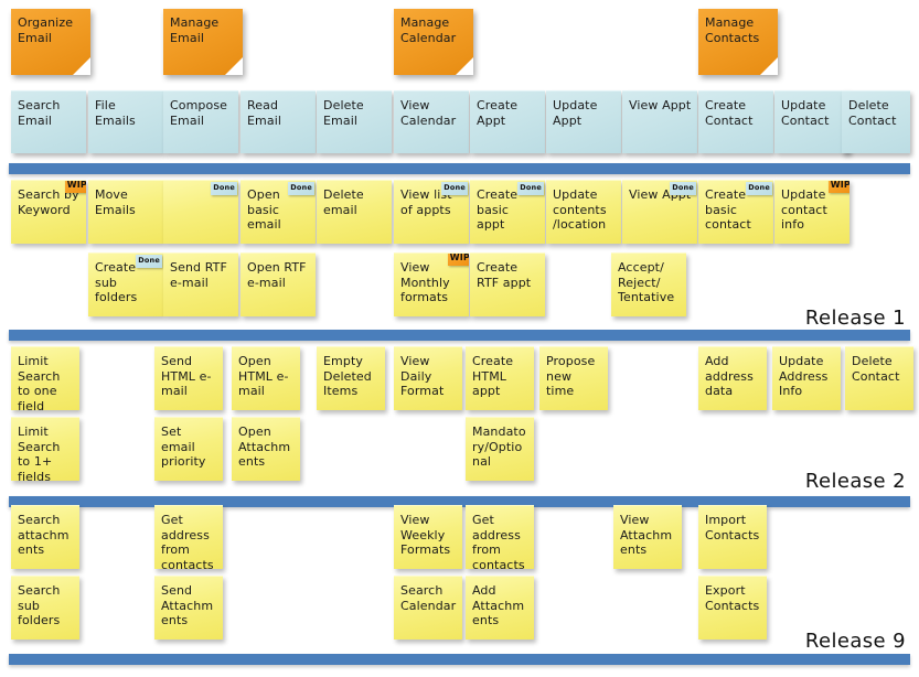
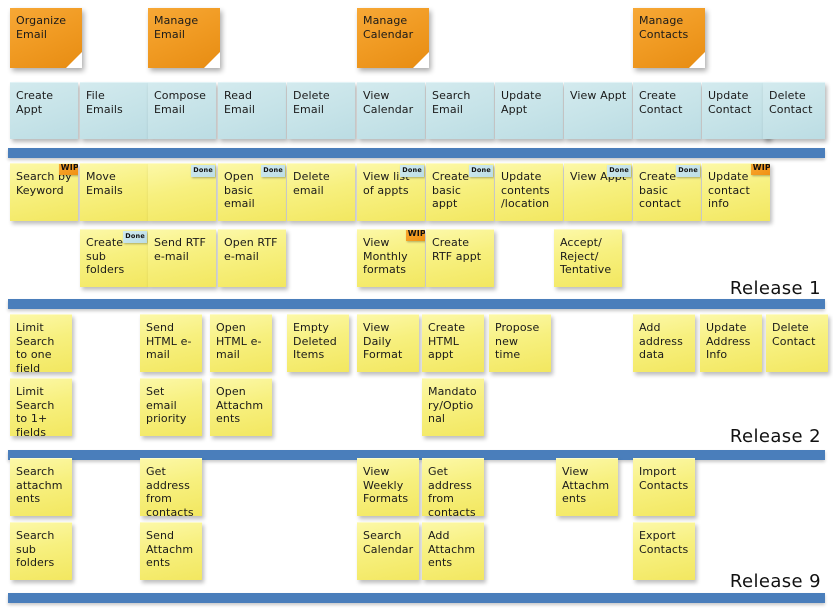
  Organize Email
  Manage Email
  Manage Calendar
  Manage Contacts
- Search Email
+ Create Appt
  File Emails
  Compose Email
  Read Email
  Delete Email
  View Calendar
- Create Appt
+ Search Email
  Update Appt
  View Appt
  Create Contact
  Update Contact
  Delete Contact
  Search by Keyword
  WIP
  Move Emails
  Done
  Open basic email
  Done
  Delete email
  View li of appts
  Done
  Create basic appt
  Done
  Update contents /location
  Done
  Create basic contact
  Done
  Update contact info
  WIP
  Create sub folders
  Done
  Send RTF e-mail
  Open RTF e-mail
  View Monthly formats
  WIP
  Create RTF appt
  Accept/ Reject/ Tentative
  Limit Search to one field
  Send HTML e-mail
  Open HTML e-mail
  Empty Deleted Items
  View Daily Format
  Create HTML appt
  Propose new time
  Add address data
  Update Address Info
  Delete Contact
  Limit Search to 1+ fields
  Set email priority
  Open Attachments
  Mandatory/Optional
  Search attachments
  Get address from contacts
  View Weekly Formats
  Get address from contacts
  View Attachments
  Import Contacts
  Search sub folders
  Send Attachments
  Search Calendar
  Add Attachments
  Export Contacts
  Release 1
  Release 2
  Release 9
